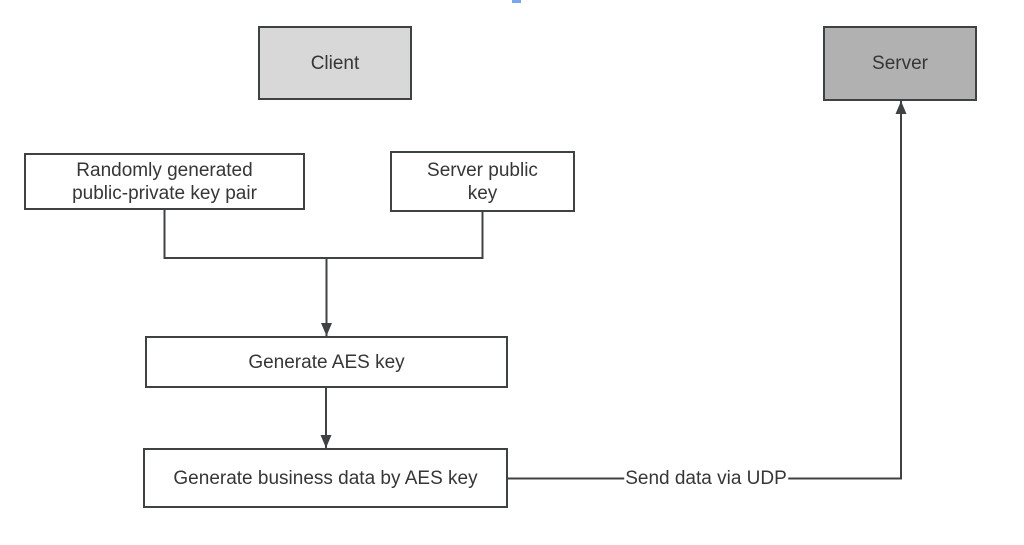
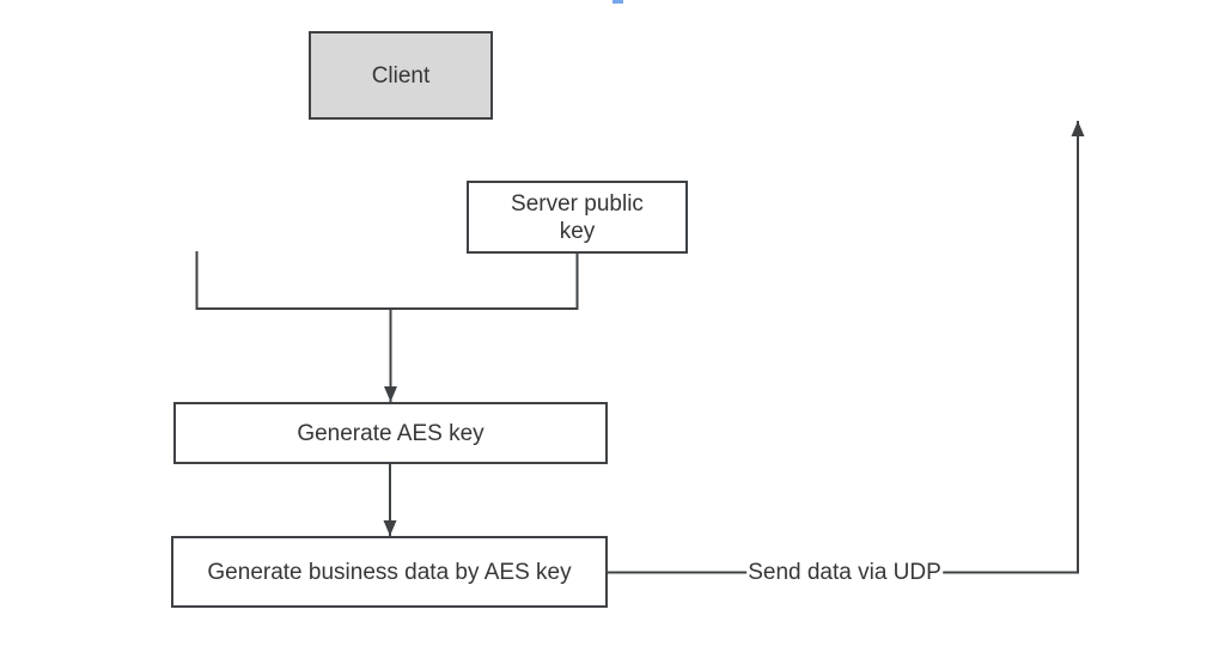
  Client
- Server
- Randomly generated
- public-private key pair
  Server public
  key
  Generate AES key
  Generate business data by AES key
  Send data via UDP
